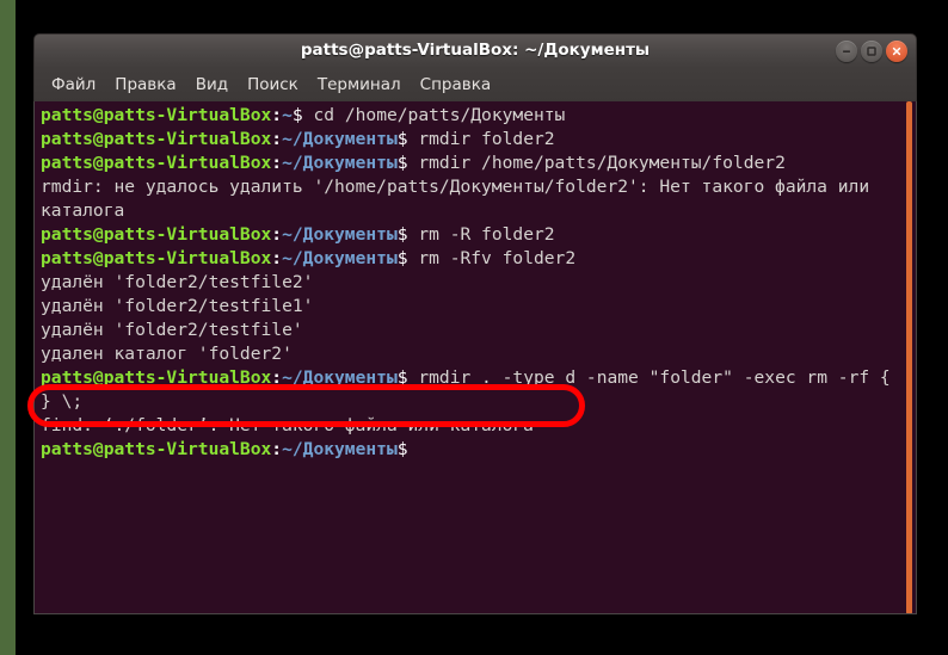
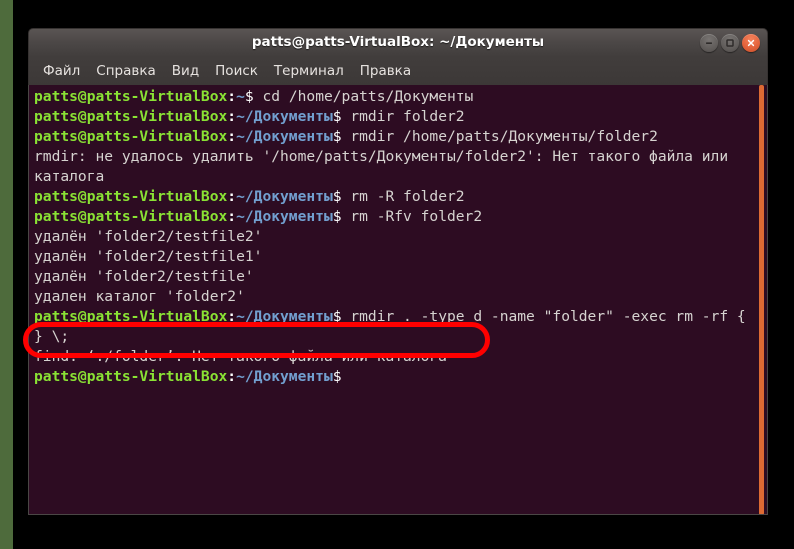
  patts@patts-VirtualBox: ~/Документы
  Файл
- Правка
+ Справка
  Вид
  Поиск
  Терминал
- Справка
+ Правка
  patts@patts-VirtualBox:~$ cd /home/patts/Документы
  patts@patts-VirtualBox:~/Документы$ rmdir folder2
  patts@patts-VirtualBox:~/Документы$ rmdir /home/patts/Документы/folder2
  rmdir: не удалось удалить '/home/patts/Документы/folder2': Нет такого файла или
  каталога
  patts@patts-VirtualBox:~/Документы$ rm -R folder2
  patts@patts-VirtualBox:~/Документы$ rm -Rfv folder2
  удалён 'folder2/testfile2'
  удалён 'folder2/testfile1'
  удалён 'folder2/testfile'
  удален каталог 'folder2'
  patts@patts-VirtualBox:~/Документы$ rmdir . -type d -name "folder" -exec rm -rf {
  } \;
  find: ‘./folder’: Нет такого файла или каталога
  patts@patts-VirtualBox:~/Документы$
